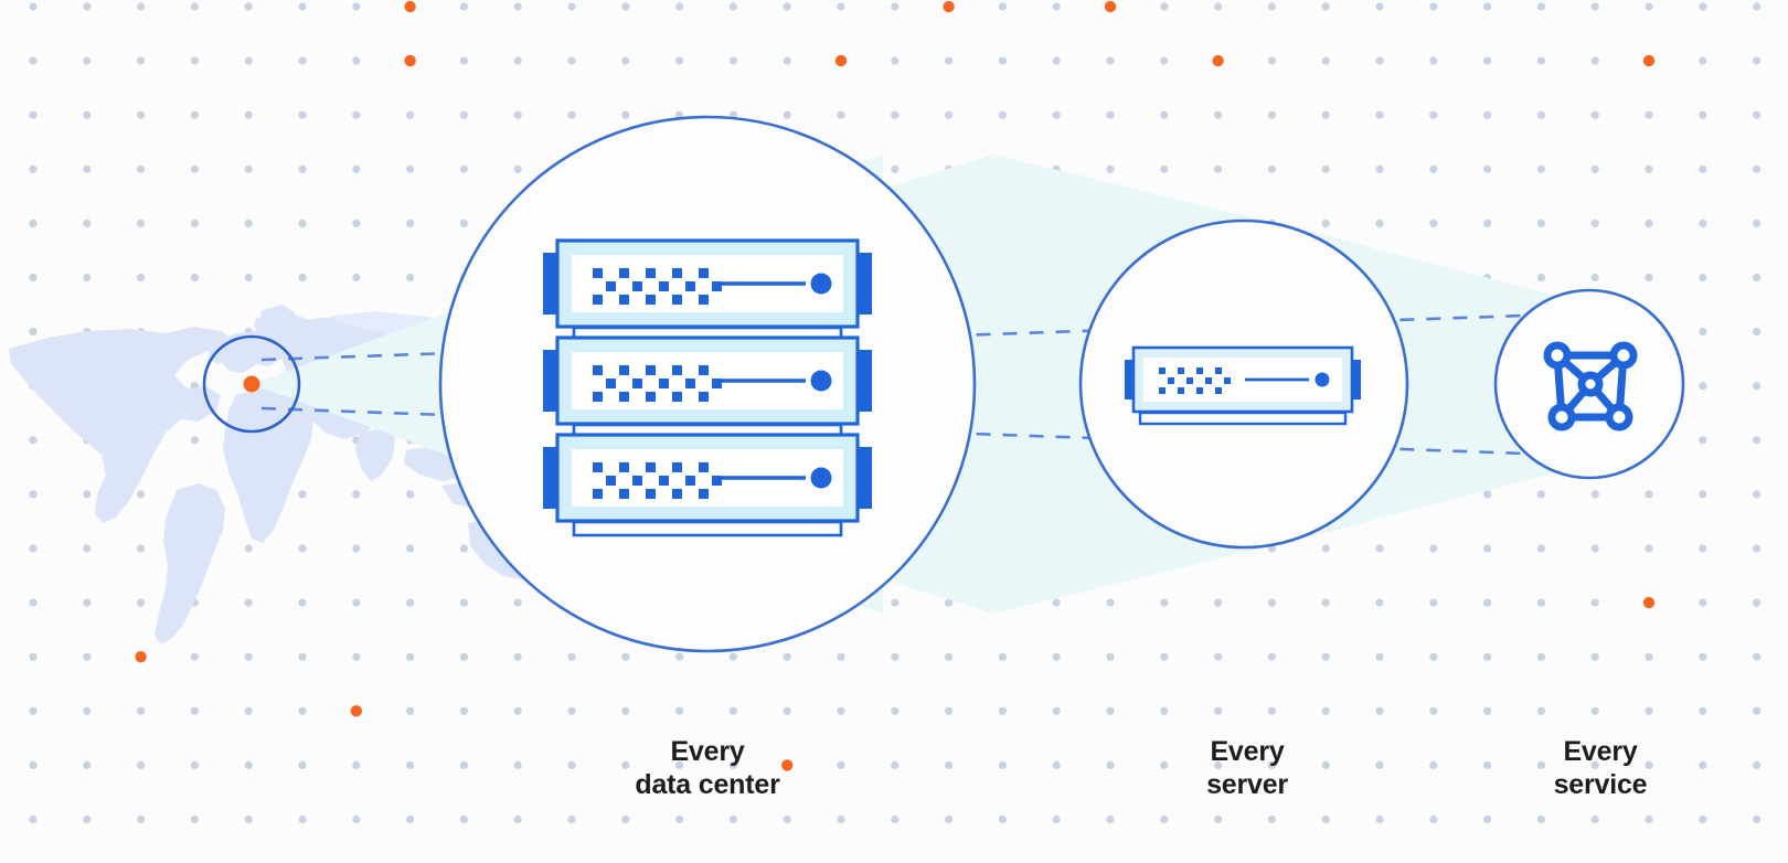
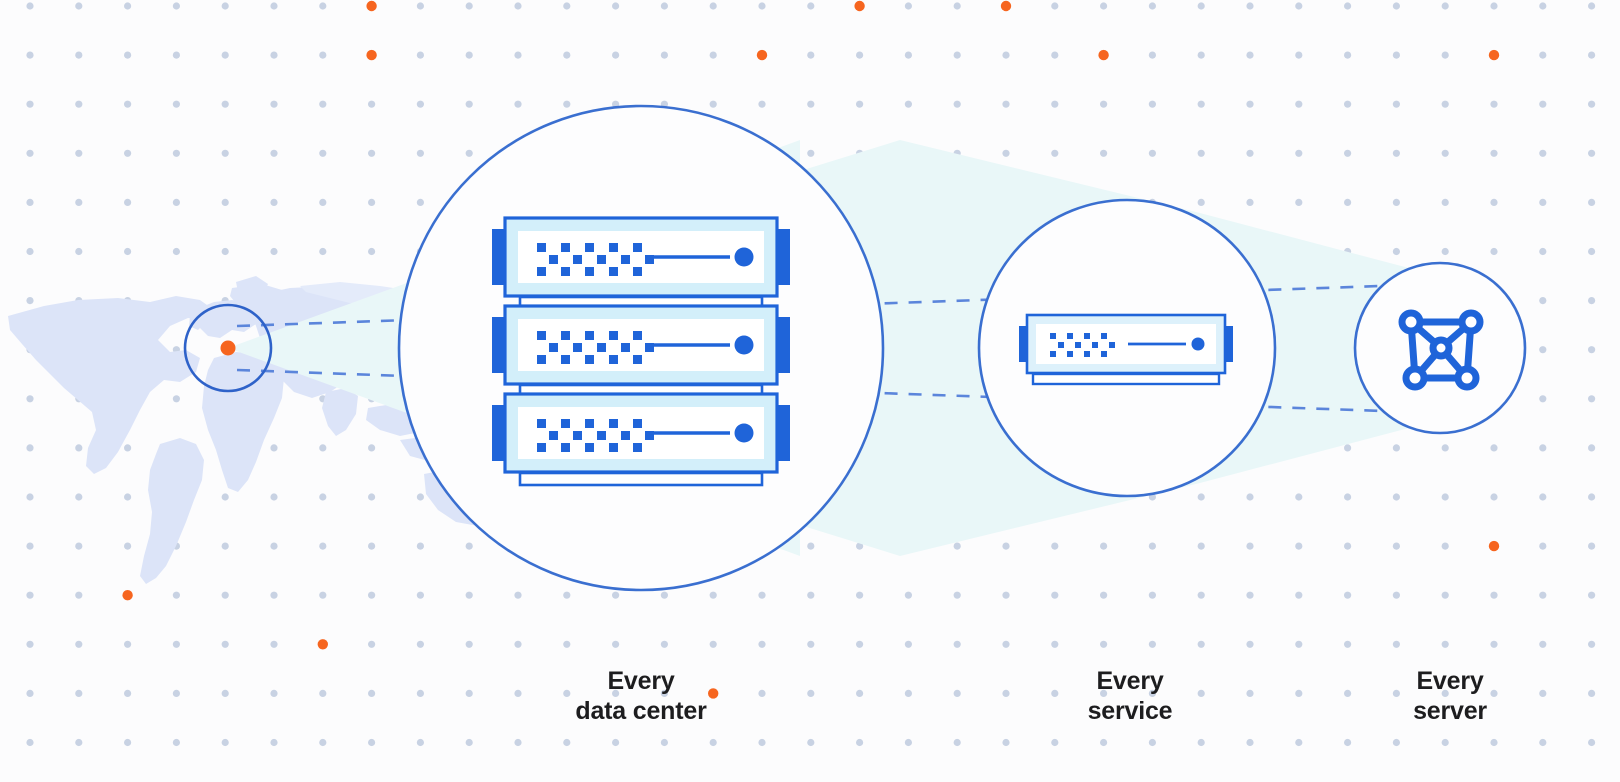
  Every
  data center
  Every
- server
+ service
  Every
- service
+ server
